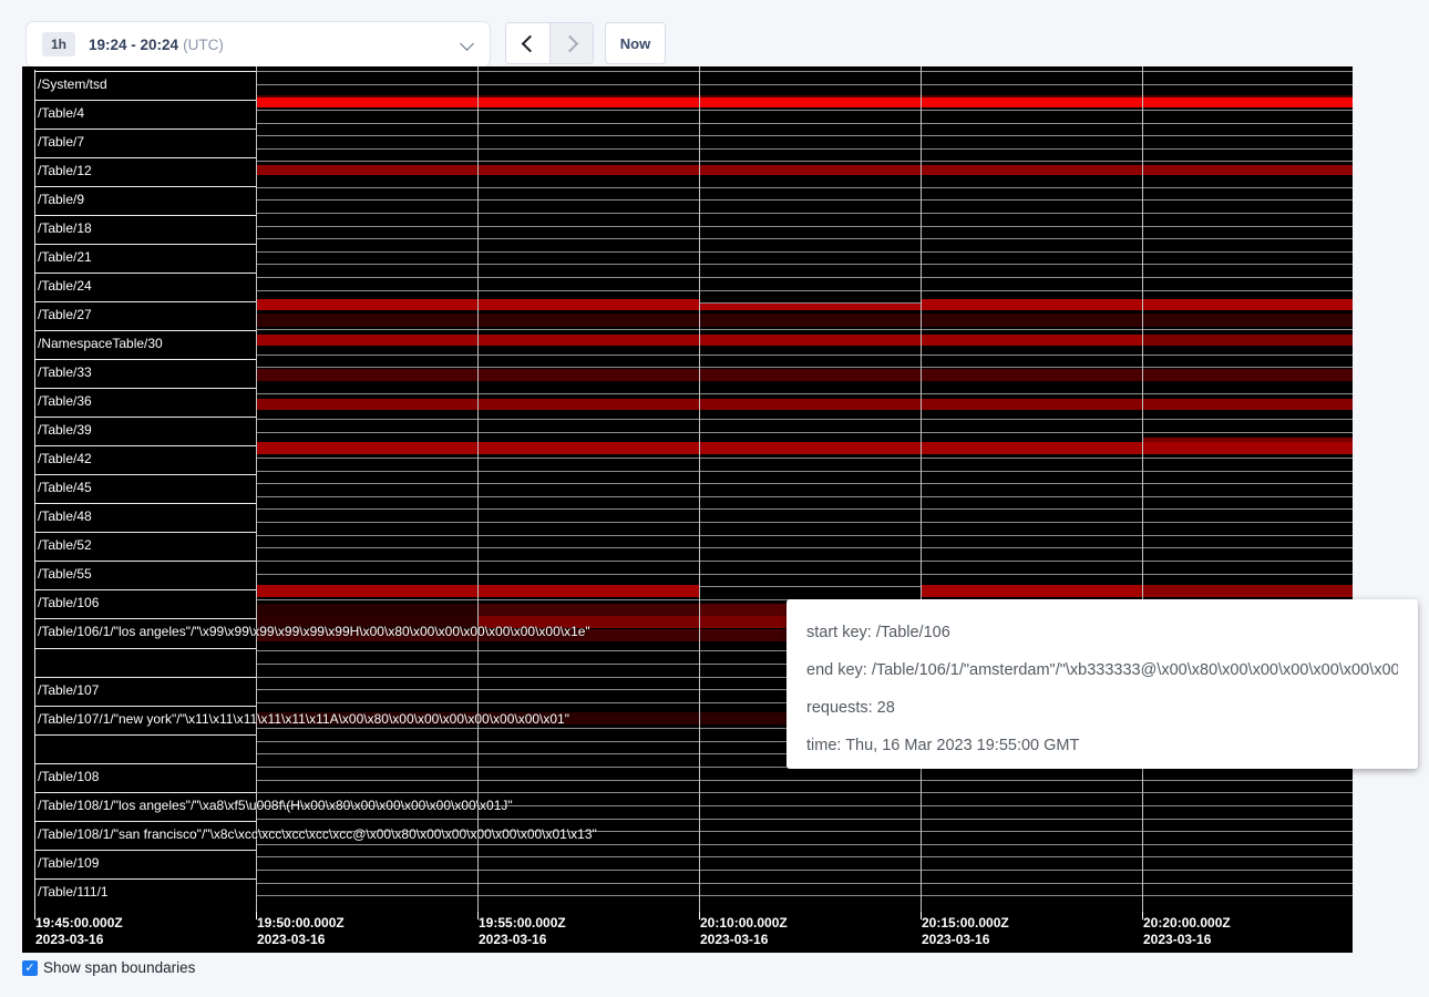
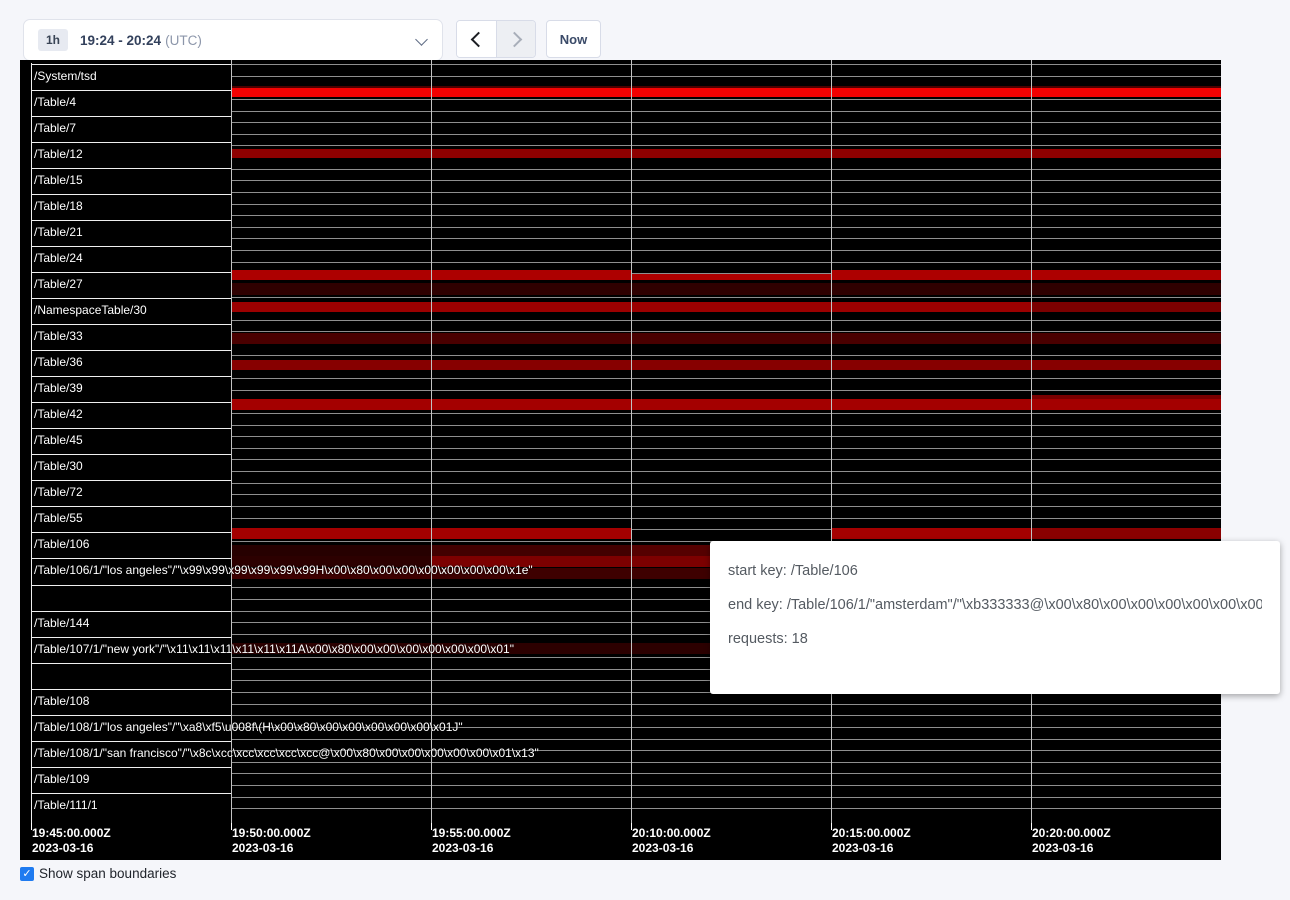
  1h
  19:24 - 20:24
  (UTC)
  Now
  /System/tsd
  /Table/4
  /Table/7
  /Table/12
- /Table/9
+ /Table/15
  /Table/18
  /Table/21
  /Table/24
  /Table/27
  /NamespaceTable/30
  /Table/33
  /Table/36
  /Table/39
  /Table/42
  /Table/45
- /Table/48
+ /Table/30
- /Table/52
+ /Table/72
  /Table/55
  /Table/106
  /Table/106/1/"los angeles"/"\x99\x99\x99\x99\x99\x99H\x00\x80\x00\x00\x00\x00\x00\x00\x1e"
- /Table/107
+ /Table/144
  /Table/107/1/"new york"/"\x11\x11\x11\x11\x11\x11A\x00\x80\x00\x00\x00\x00\x00\x00\x01"
  /Table/108
  /Table/108/1/"los angeles"/"\xa8\xf5\u008f\(H\x00\x80\x00\x00\x00\x00\x00\x01J"
  /Table/108/1/"san francisco"/"\x8c\xcc\xcc\xcc\xcc\xcc@\x00\x80\x00\x00\x00\x00\x00\x01\x13"
  /Table/109
  /Table/111/1
  19:45:00.000Z
  2023-03-16
  19:50:00.000Z
  2023-03-16
  19:55:00.000Z
  2023-03-16
  20:10:00.000Z
  2023-03-16
  20:15:00.000Z
  2023-03-16
  20:20:00.000Z
  2023-03-16
  start key: /Table/106
  end key: /Table/106/1/"amsterdam"/"\xb333333@\x00\x80\x00\x00\x00\x00\x00\x00
- requests: 28
+ requests: 18
- time: Thu, 16 Mar 2023 19:55:00 GMT
  ✓
  Show span boundaries
